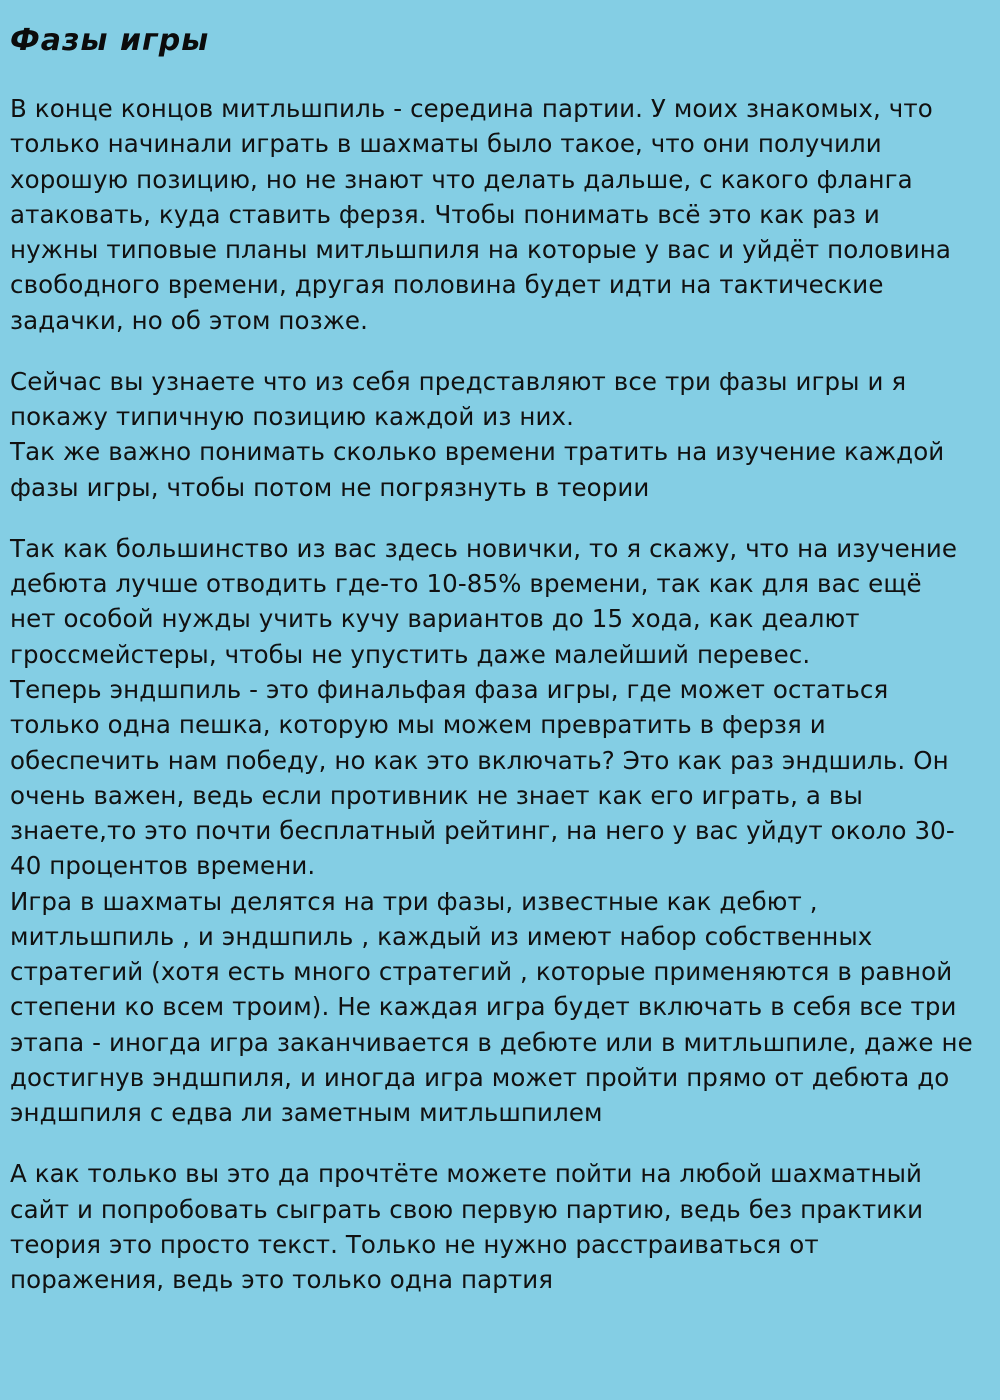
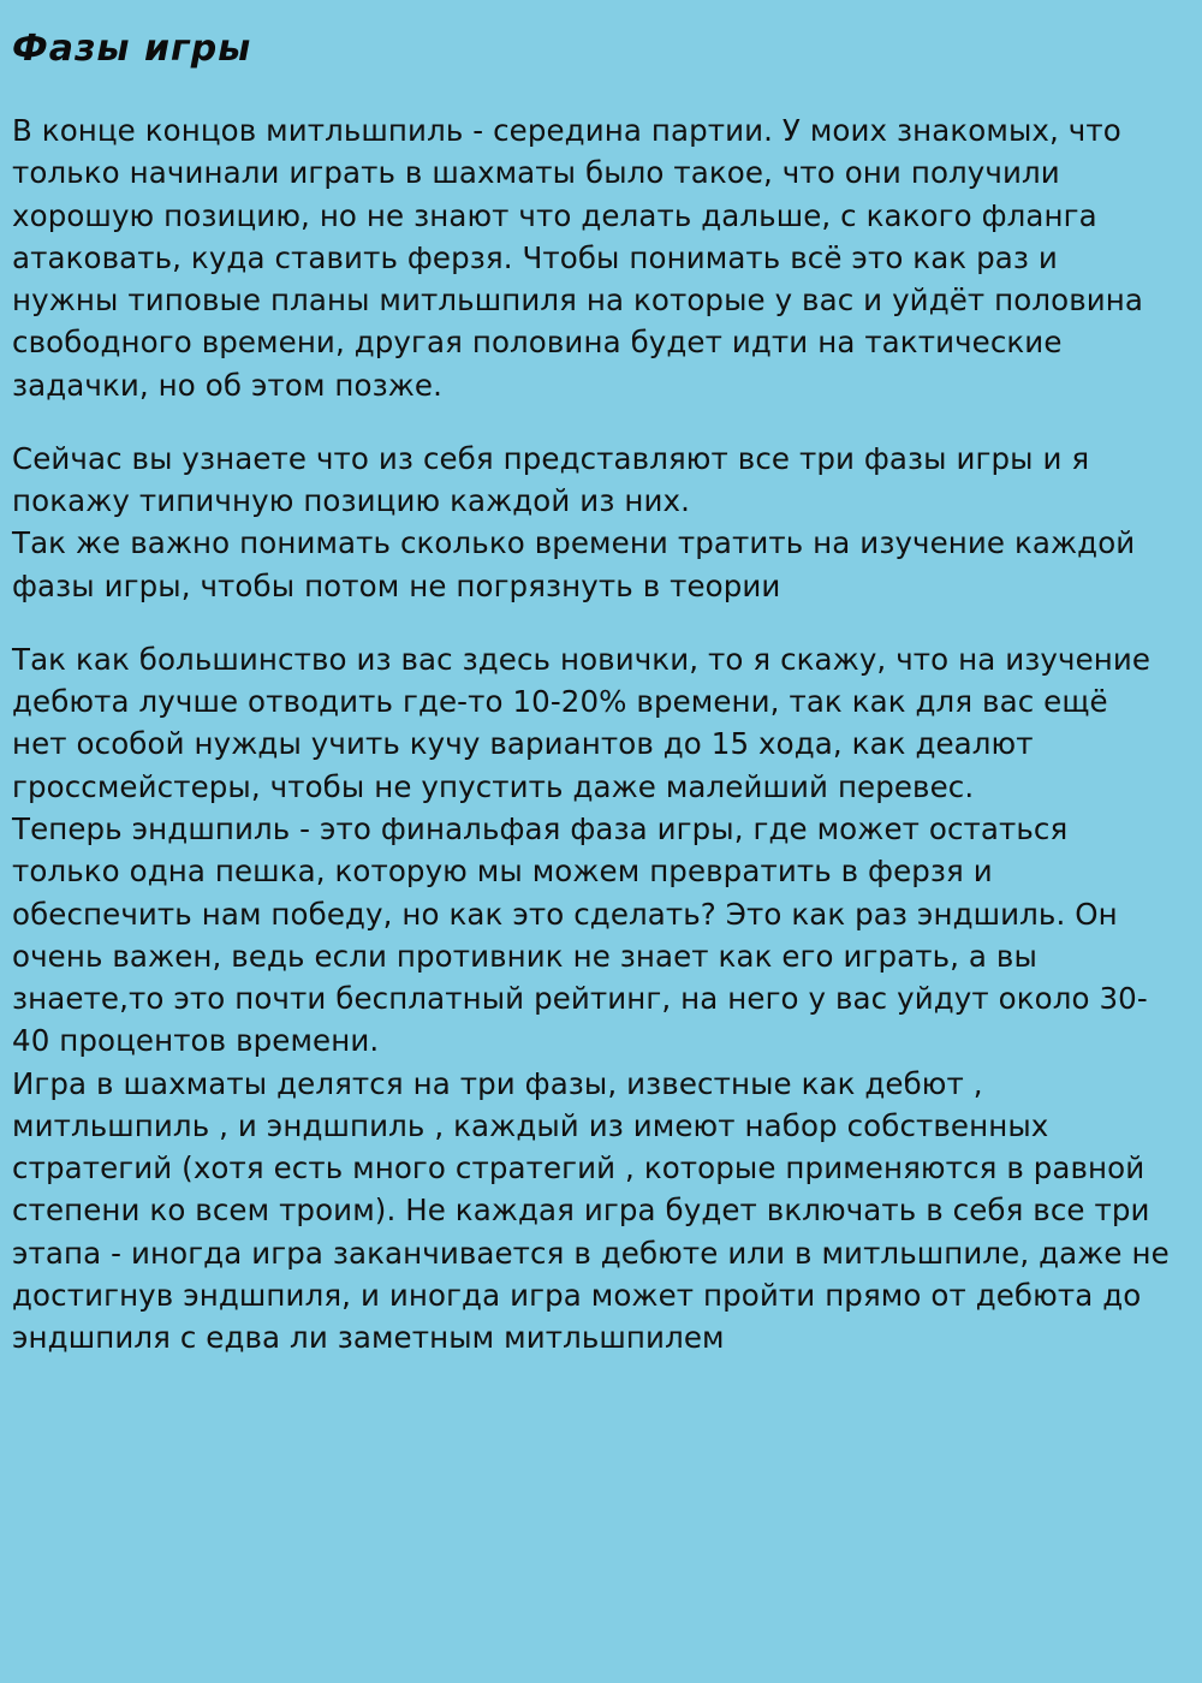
  Фазы игры
  В конце концов митльшпиль - середина партии. У моих знакомых, что только начинали играть в шахматы было такое, что они получили хорошую позицию, но не знают что делать дальше, с какого фланга атаковать, куда ставить ферзя. Чтобы понимать всё это как раз и нужны типовые планы митльшпиля на которые у вас и уйдёт половина свободного времени, другая половина будет идти на тактические задачки, но об этом позже.
  Сейчас вы узнаете что из себя представляют все три фазы игры и я покажу типичную позицию каждой из них.
  Так же важно понимать сколько времени тратить на изучение каждой фазы игры, чтобы потом не погрязнуть в теории
- Так как большинство из вас здесь новички, то я скажу, что на изучение дебюта лучше отводить где-то 10-85% времени, так как для вас ещё нет особой нужды учить кучу вариантов до 15 хода, как деалют гроссмейстеры, чтобы не упустить даже малейший перевес.
+ Так как большинство из вас здесь новички, то я скажу, что на изучение дебюта лучше отводить где-то 10-20% времени, так как для вас ещё нет особой нужды учить кучу вариантов до 15 хода, как деалют гроссмейстеры, чтобы не упустить даже малейший перевес.
- Теперь эндшпиль - это финальфая фаза игры, где может остаться только одна пешка, которую мы можем превратить в ферзя и обеспечить нам победу, но как это включать? Это как раз эндшиль. Он очень важен, ведь если противник не знает как его играть, а вы знаете,то это почти бесплатный рейтинг, на него у вас уйдут около 30-40 процентов времени.
+ Теперь эндшпиль - это финальфая фаза игры, где может остаться только одна пешка, которую мы можем превратить в ферзя и обеспечить нам победу, но как это сделать? Это как раз эндшиль. Он очень важен, ведь если противник не знает как его играть, а вы знаете,то это почти бесплатный рейтинг, на него у вас уйдут около 30-40 процентов времени.
  Игра в шахматы делятся на три фазы, известные как дебют , митльшпиль , и эндшпиль , каждый из имеют набор собственных стратегий (хотя есть много стратегий , которые применяются в равной степени ко всем троим). Не каждая игра будет включать в себя все три этапа - иногда игра заканчивается в дебюте или в митльшпиле, даже не достигнув эндшпиля, и иногда игра может пройти прямо от дебюта до эндшпиля с едва ли заметным митльшпилем
- А как только вы это да прочтёте можете пойти на любой шахматный сайт и попробовать сыграть свою первую партию, ведь без практики теория это просто текст. Только не нужно расстраиваться от поражения, ведь это только одна партия
